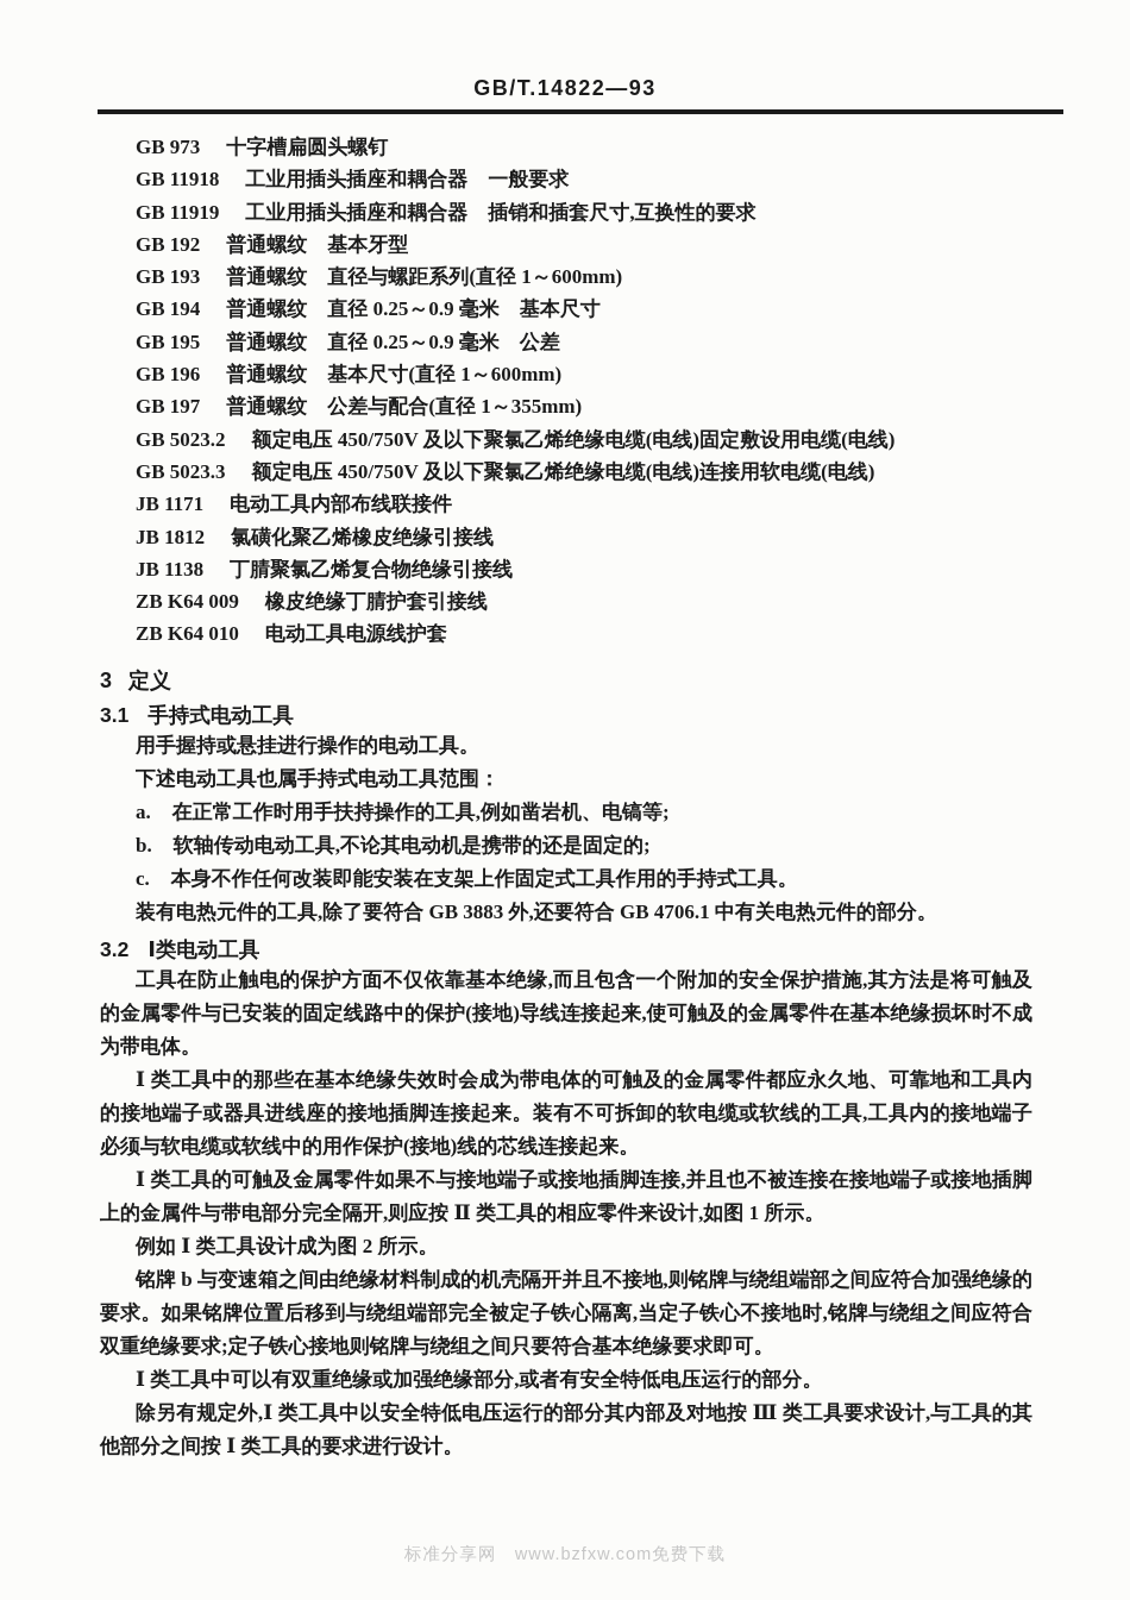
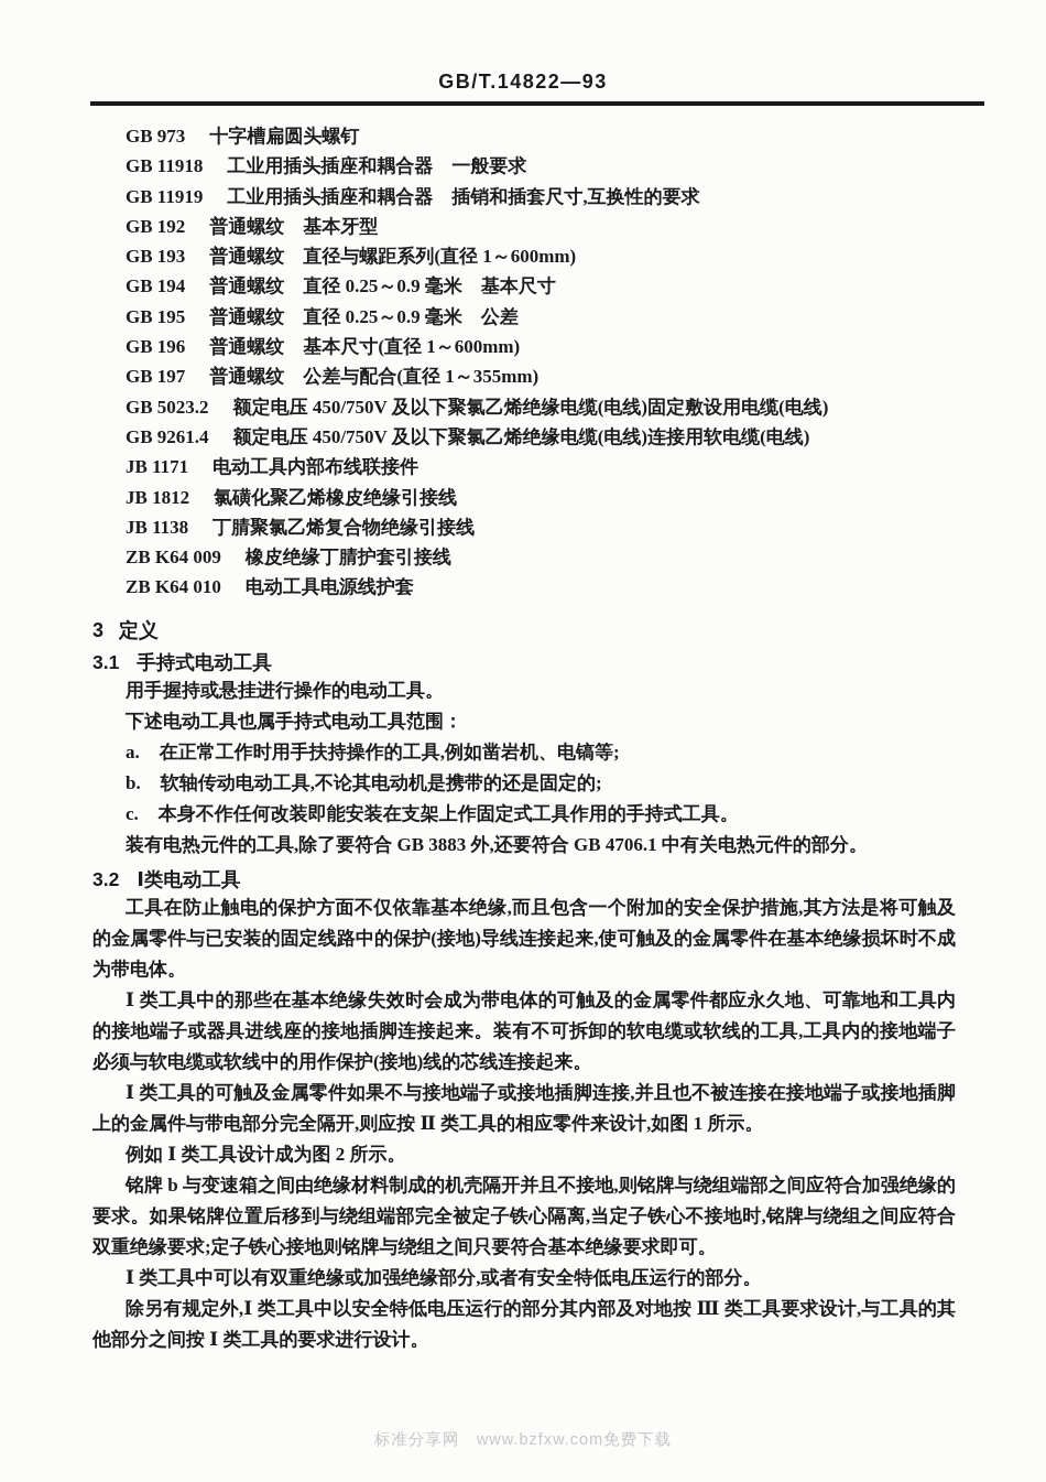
  GB/T.14822—93
  GB 973 十字槽扁圆头螺钉
  GB 11918 工业用插头插座和耦合器 一般要求
  GB 11919 工业用插头插座和耦合器 插销和插套尺寸,互换性的要求
  GB 192 普通螺纹 基本牙型
  GB 193 普通螺纹 直径与螺距系列(直径 1～600mm)
  GB 194 普通螺纹 直径 0.25～0.9 毫米 基本尺寸
  GB 195 普通螺纹 直径 0.25～0.9 毫米 公差
  GB 196 普通螺纹 基本尺寸(直径 1～600mm)
  GB 197 普通螺纹 公差与配合(直径 1～355mm)
  GB 5023.2 额定电压 450/750V 及以下聚氯乙烯绝缘电缆(电线)固定敷设用电缆(电线)
- GB 5023.3 额定电压 450/750V 及以下聚氯乙烯绝缘电缆(电线)连接用软电缆(电线)
+ GB 9261.4 额定电压 450/750V 及以下聚氯乙烯绝缘电缆(电线)连接用软电缆(电线)
  JB 1171 电动工具内部布线联接件
  JB 1812 氯磺化聚乙烯橡皮绝缘引接线
  JB 1138 丁腈聚氯乙烯复合物绝缘引接线
  ZB K64 009 橡皮绝缘丁腈护套引接线
  ZB K64 010 电动工具电源线护套
  3 定义
  3.1 手持式电动工具
  用手握持或悬挂进行操作的电动工具。
  下述电动工具也属手持式电动工具范围：
  a. 在正常工作时用手扶持操作的工具,例如凿岩机、电镐等;
  b. 软轴传动电动工具,不论其电动机是携带的还是固定的;
  c. 本身不作任何改装即能安装在支架上作固定式工具作用的手持式工具。
  装有电热元件的工具,除了要符合 GB 3883 外,还要符合 GB 4706.1 中有关电热元件的部分。
  3.2 Ⅰ类电动工具
  工具在防止触电的保护方面不仅依靠基本绝缘,而且包含一个附加的安全保护措施,其方法是将可触及的金属零件与已安装的固定线路中的保护(接地)导线连接起来,使可触及的金属零件在基本绝缘损坏时不成为带电体。
  Ⅰ 类工具中的那些在基本绝缘失效时会成为带电体的可触及的金属零件都应永久地、可靠地和工具内的接地端子或器具进线座的接地插脚连接起来。装有不可拆卸的软电缆或软线的工具,工具内的接地端子必须与软电缆或软线中的用作保护(接地)线的芯线连接起来。
  Ⅰ 类工具的可触及金属零件如果不与接地端子或接地插脚连接,并且也不被连接在接地端子或接地插脚上的金属件与带电部分完全隔开,则应按 Ⅱ 类工具的相应零件来设计,如图 1 所示。
  例如 Ⅰ 类工具设计成为图 2 所示。
  铭牌 b 与变速箱之间由绝缘材料制成的机壳隔开并且不接地,则铭牌与绕组端部之间应符合加强绝缘的要求。如果铭牌位置后移到与绕组端部完全被定子铁心隔离,当定子铁心不接地时,铭牌与绕组之间应符合双重绝缘要求;定子铁心接地则铭牌与绕组之间只要符合基本绝缘要求即可。
  Ⅰ 类工具中可以有双重绝缘或加强绝缘部分,或者有安全特低电压运行的部分。
  除另有规定外,Ⅰ 类工具中以安全特低电压运行的部分其内部及对地按 Ⅲ 类工具要求设计,与工具的其他部分之间按 Ⅰ 类工具的要求进行设计。
  标准分享网 www.bzfxw.com免费下载
